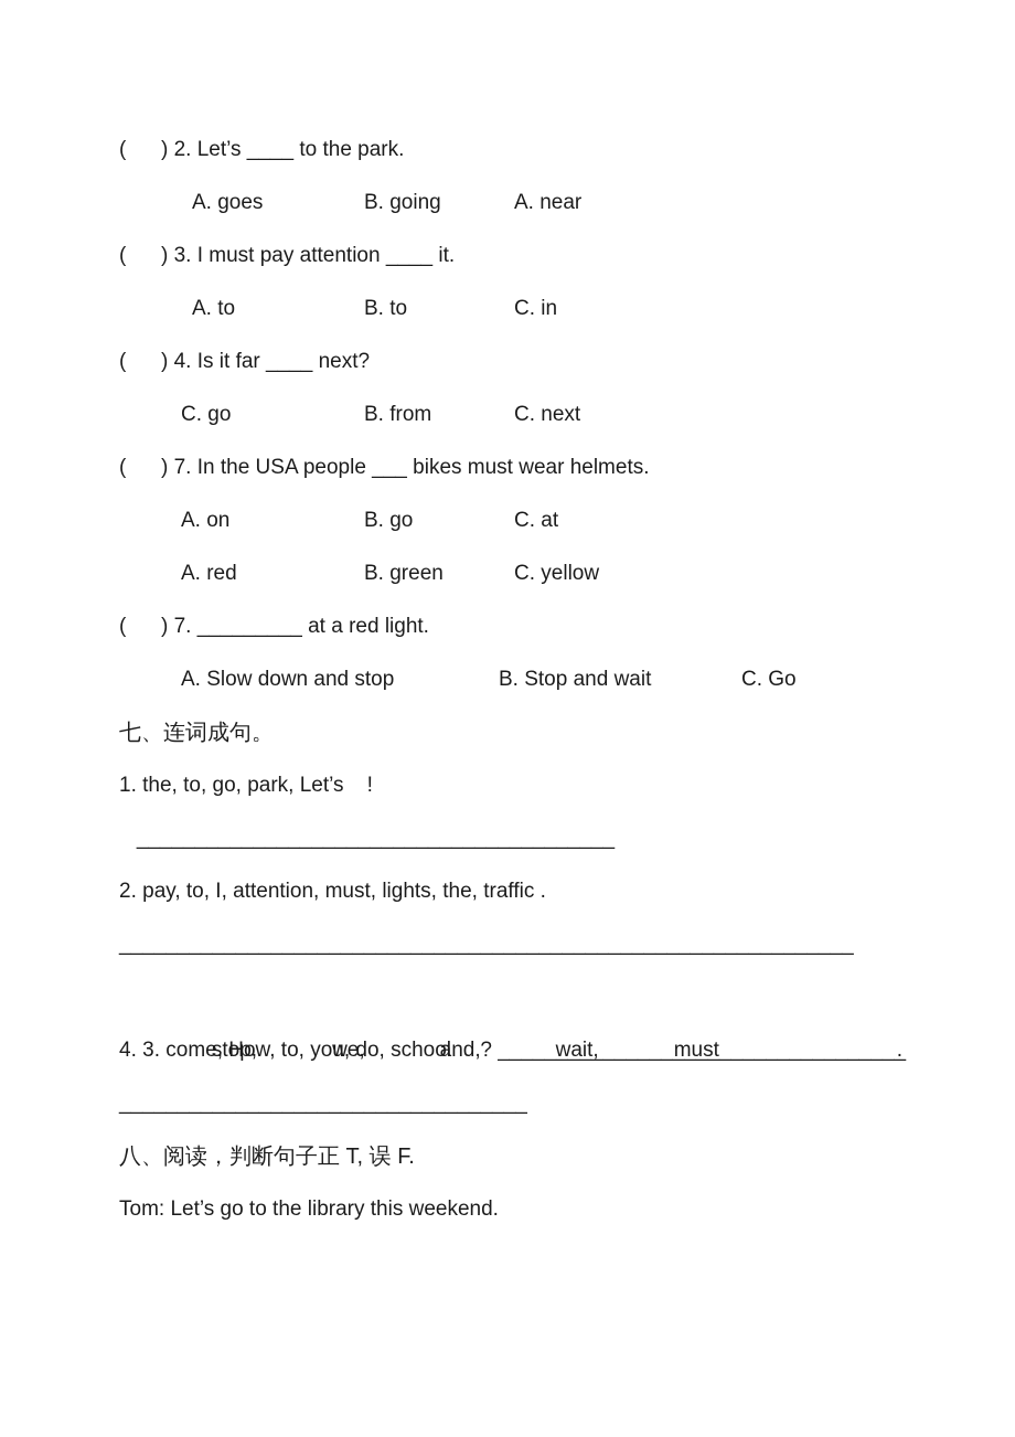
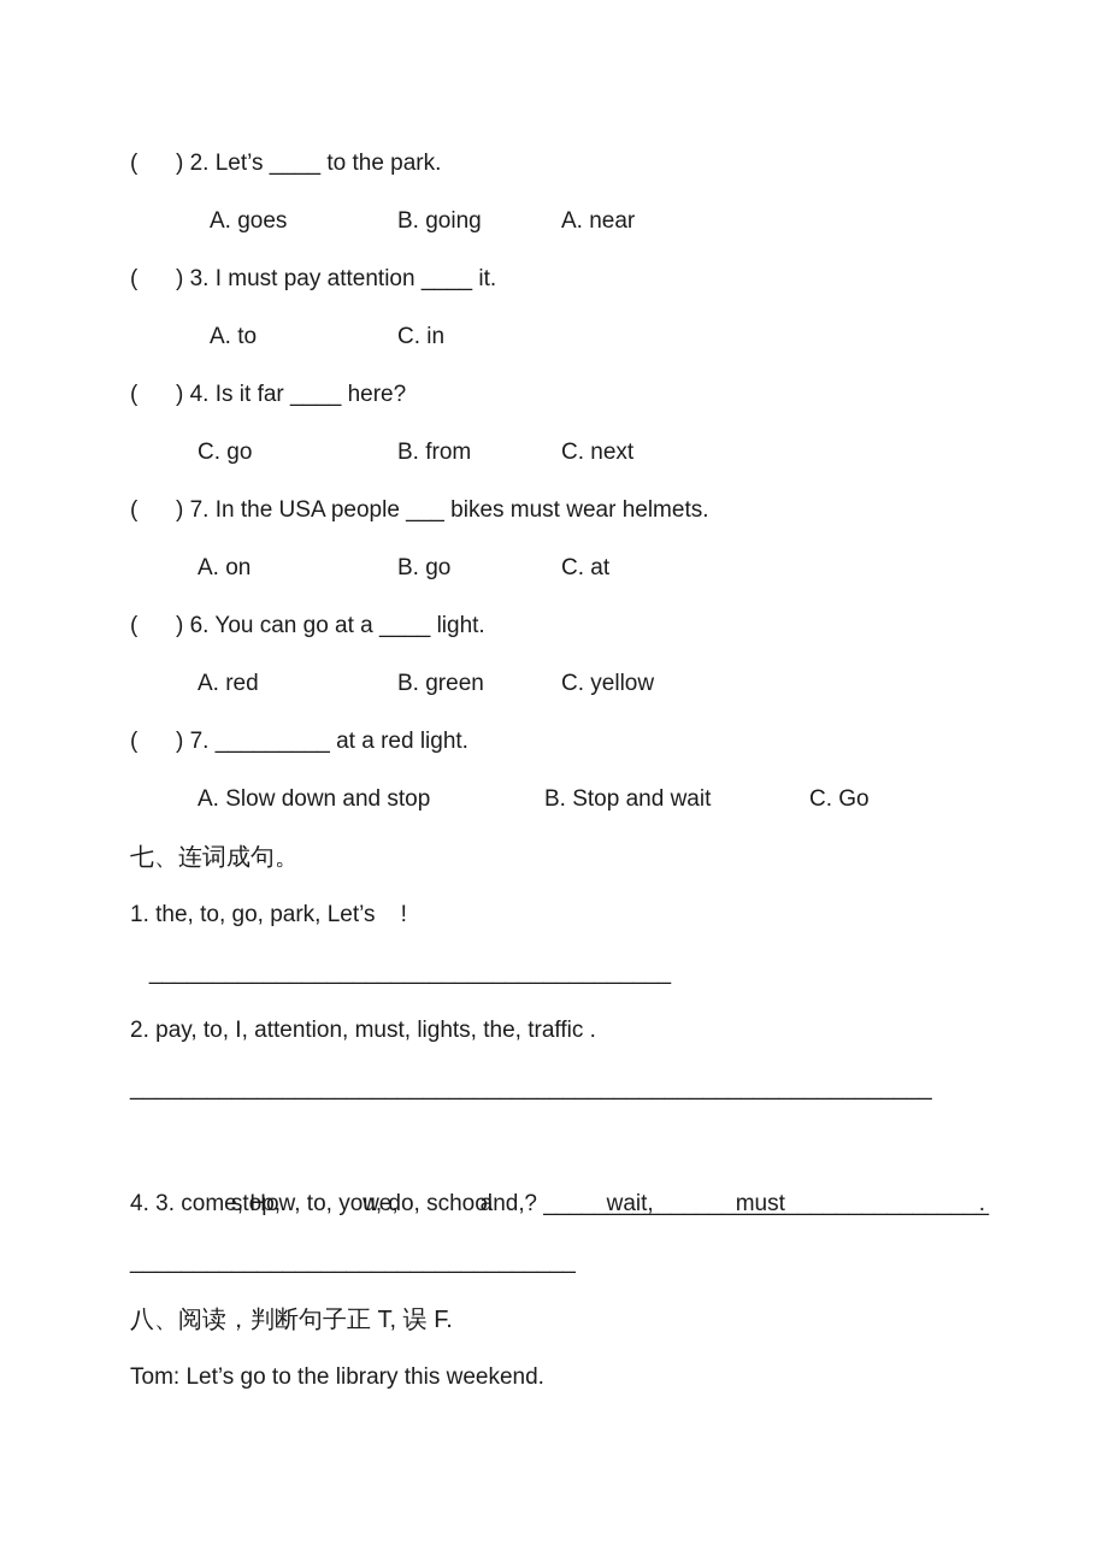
  ( ) 2. Let’s ____ to the park.
  A. goes
  B. going
  A. near
  ( ) 3. I must pay attention ____ it.
  A. to
- B. to
  C. in
- ( ) 4. Is it far ____ next?
+ ( ) 4. Is it far ____ here?
  C. go
  B. from
  C. next
  ( ) 7. In the USA people ___ bikes must wear helmets.
  A. on
  B. go
  C. at
+ ( ) 6. You can go at a ____ light.
  A. red
  B. green
  C. yellow
  ( ) 7. _________ at a red light.
  A. Slow down and stop
  B. Stop and wait
  C. Go
  七、连词成句。
  1. the, to, go, park, Let’s !
  _________________________________________
  2. pay, to, I, attention, must, lights, the, traffic .
  _______________________________________________________________
  3. come, How, to, you, do, school ? ___________________________________
  4.
  stop,
  we,
  and,
  wait,
  must
  .
  ___________________________________
  八、阅读，判断句子正 T, 误 F.
  Tom: Let’s go to the library this weekend.
